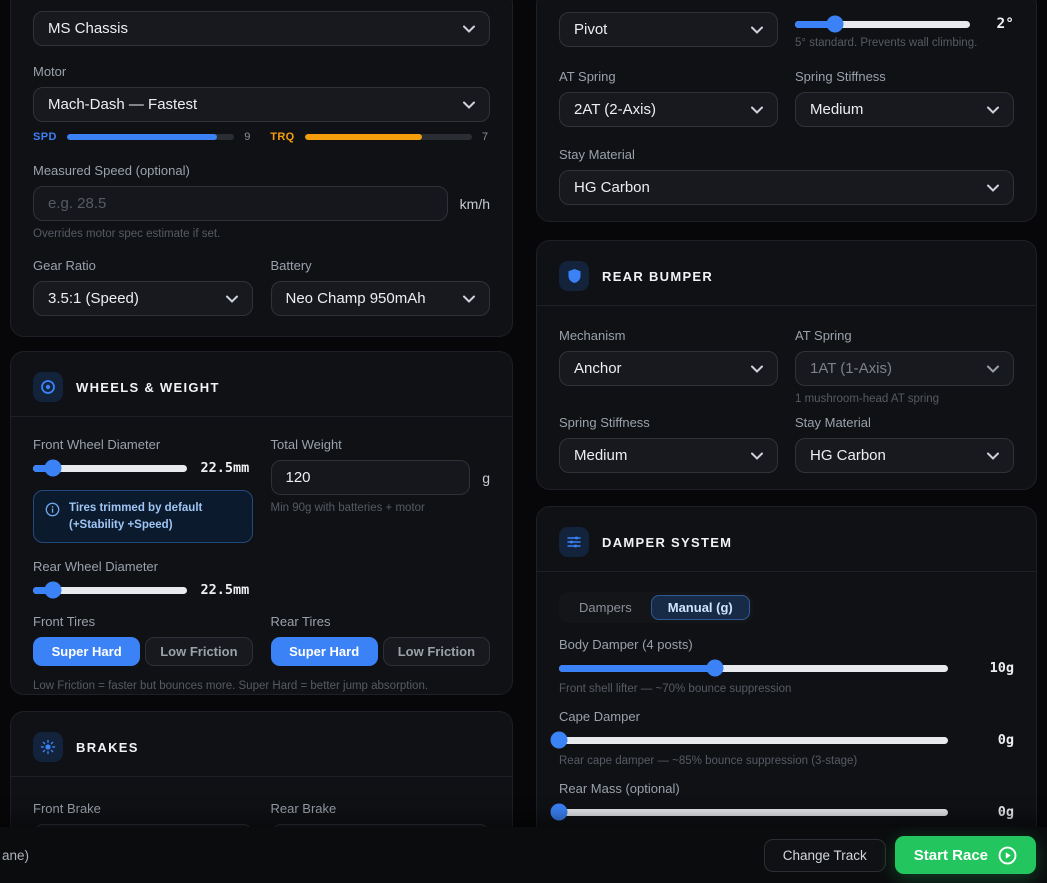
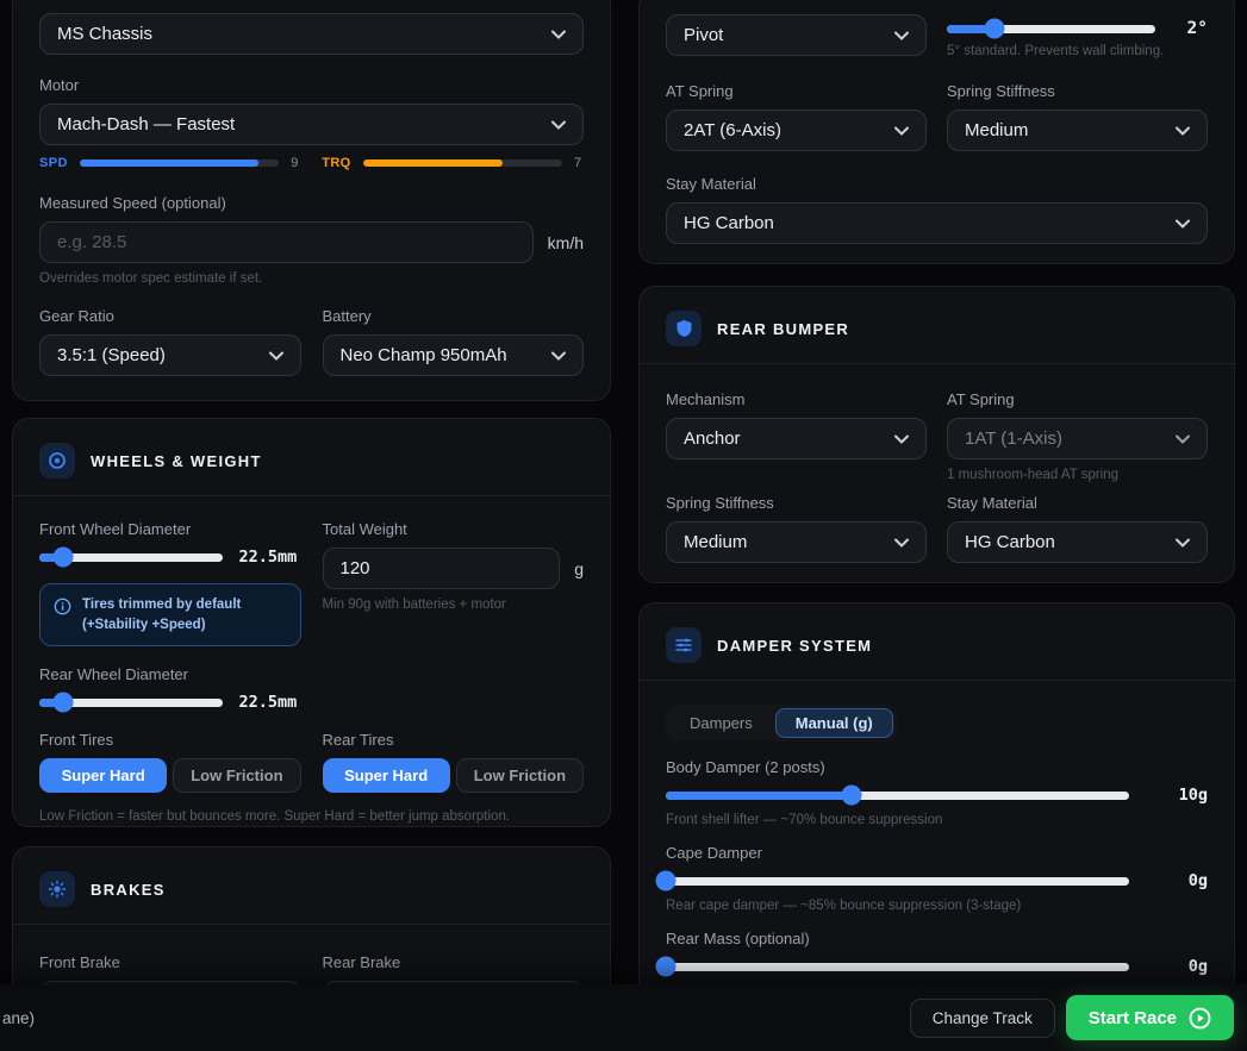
  MS Chassis
  Motor
  Mach-Dash — Fastest
  SPD
  9
  TRQ
  7
  Measured Speed (optional)
  e.g. 28.5
  km/h
  Overrides motor spec estimate if set.
  Gear Ratio
  3.5:1 (Speed)
  Battery
  Neo Champ 950mAh
  WHEELS & WEIGHT
  Front Wheel Diameter
  22.5mm
  Tires trimmed by default (+Stability +Speed)
  Total Weight
  120
  g
  Min 90g with batteries + motor
  Rear Wheel Diameter
  22.5mm
  Front Tires
  Super Hard
  Low Friction
  Rear Tires
  Super Hard
  Low Friction
  Low Friction = faster but bounces more. Super Hard = better jump absorption.
  BRAKES
  Front Brake
  Rear Brake
  Pivot
  2°
  5° standard. Prevents wall climbing.
  AT Spring
- 2AT (2-Axis)
+ 2AT (6-Axis)
  Spring Stiffness
  Medium
  Stay Material
  HG Carbon
  REAR BUMPER
  Mechanism
  Anchor
  AT Spring
  1AT (1-Axis)
  1 mushroom-head AT spring
  Spring Stiffness
  Medium
  Stay Material
  HG Carbon
  DAMPER SYSTEM
  Dampers
  Manual (g)
- Body Damper (4 posts)
+ Body Damper (2 posts)
  10g
  Front shell lifter — ~70% bounce suppression
  Cape Damper
  0g
  Rear cape damper — ~85% bounce suppression (3-stage)
  Rear Mass (optional)
  0g
  ane)
  Change Track
  Start Race
